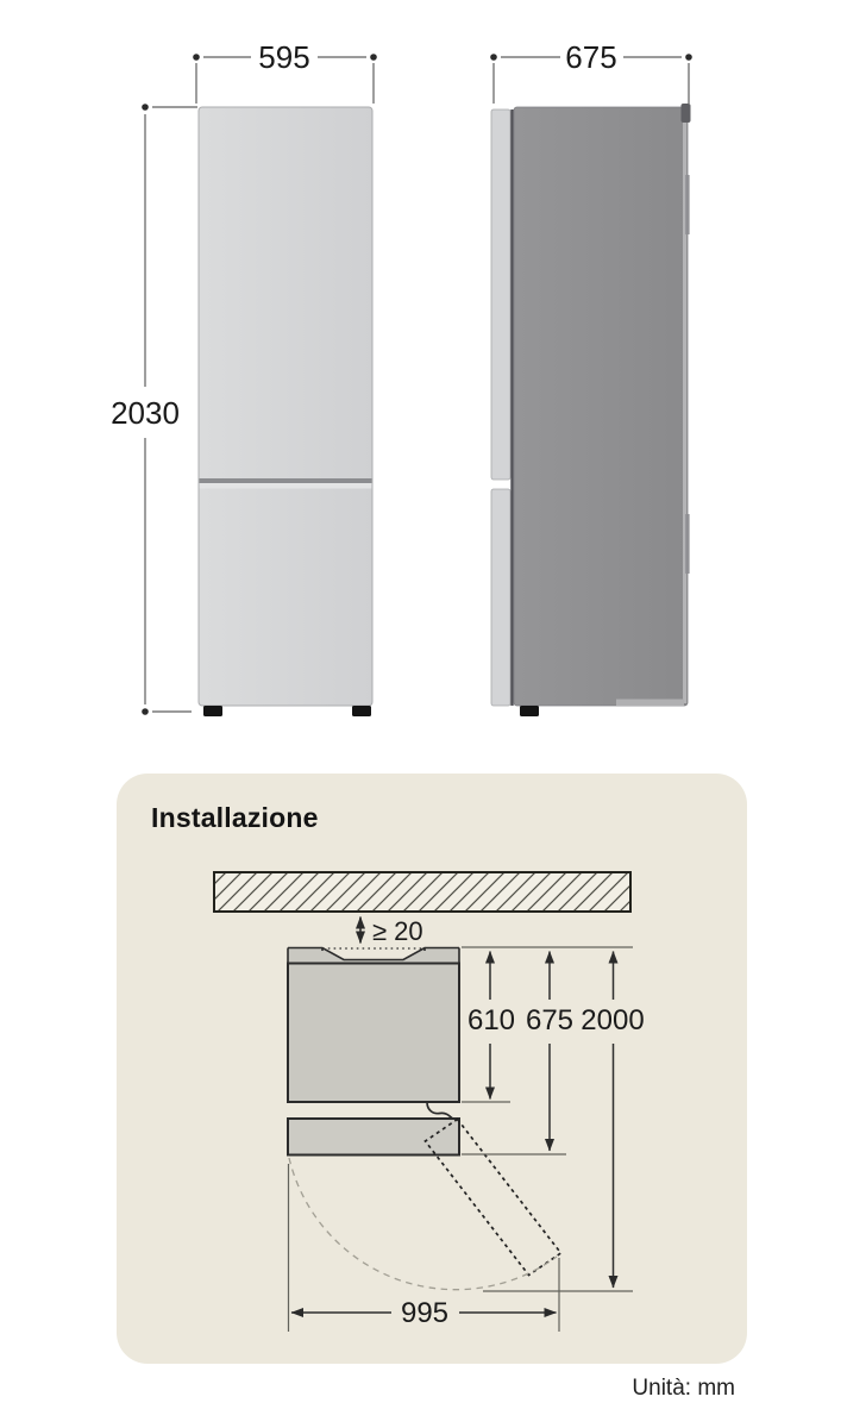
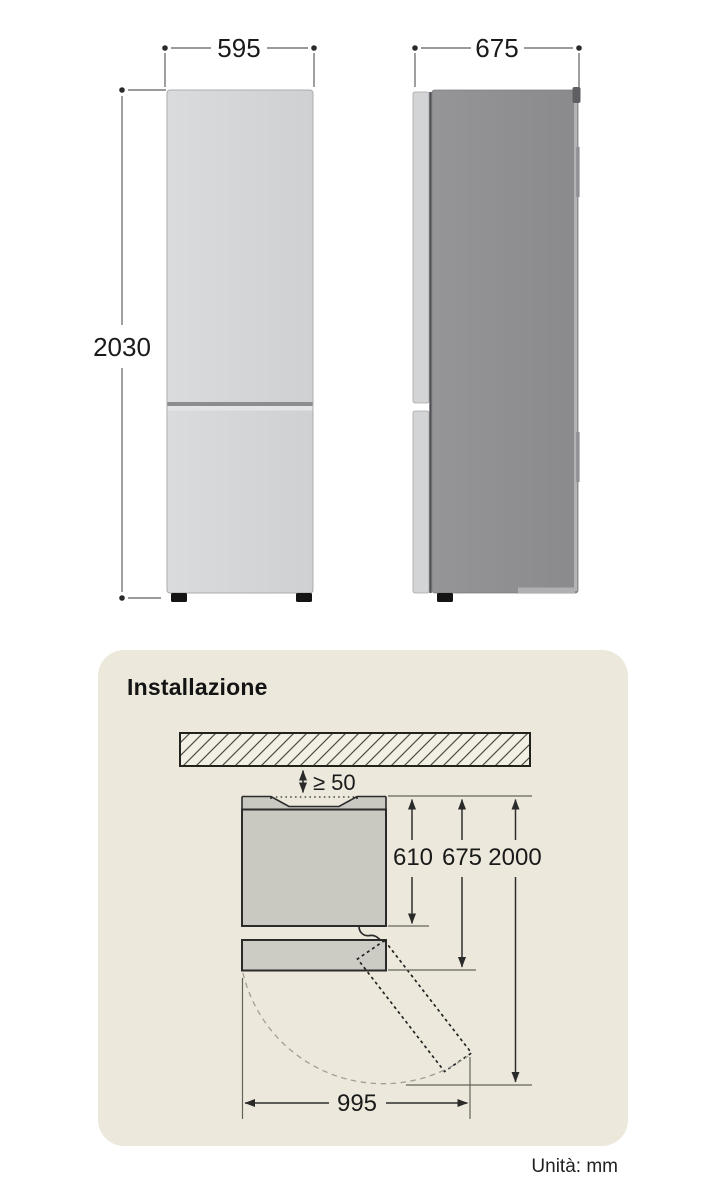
  Installazione
  Unità: mm
  595
  675
  2030
- ≥ 20
+ ≥ 50
  610
  675
  2000
  995
